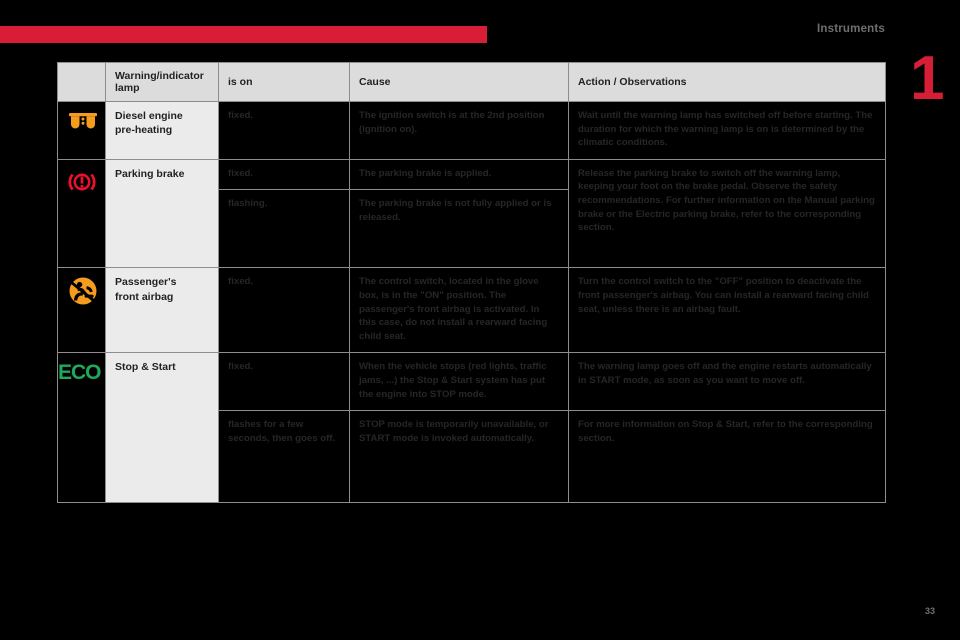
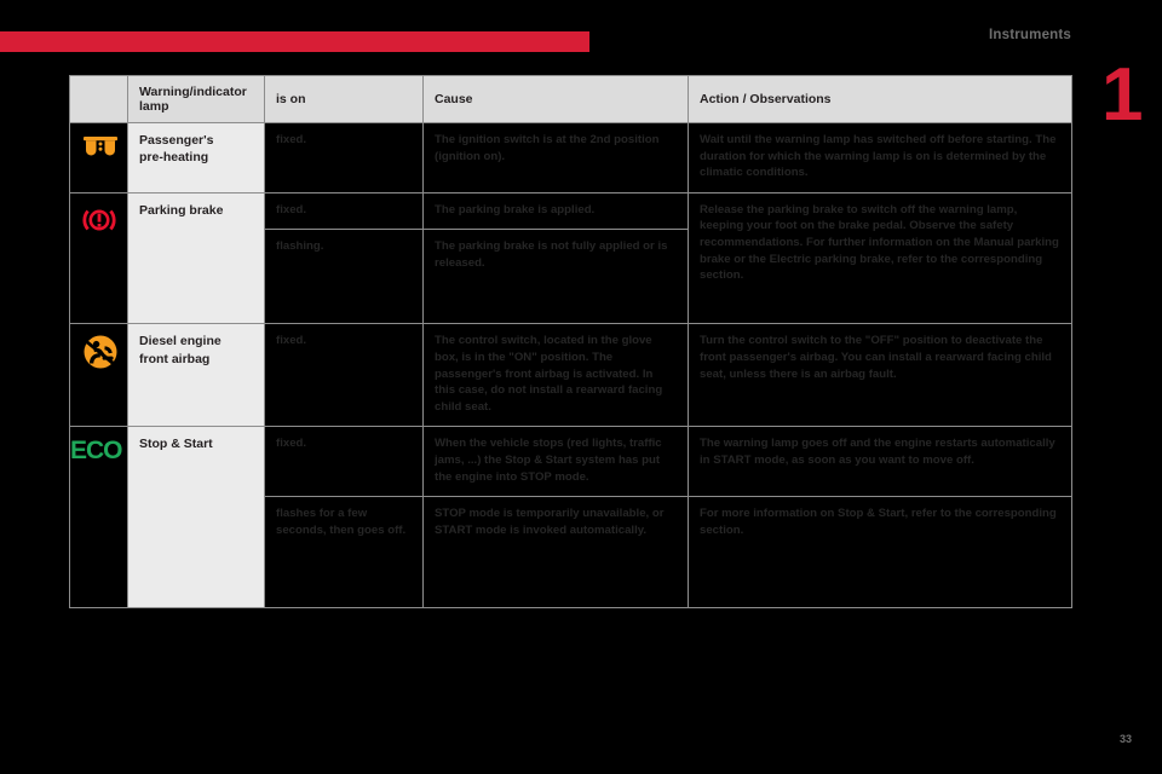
  Instruments
  1
  	Warning/indicator lamp	is on	Cause	Action / Observations
- 	Diesel engine pre-heating	fixed.	The ignition switch is at the 2nd position (ignition on).	Wait until the warning lamp has switched off before starting. The duration for which the warning lamp is on is determined by the climatic conditions.
+ 	Passenger's pre-heating	fixed.	The ignition switch is at the 2nd position (ignition on).	Wait until the warning lamp has switched off before starting. The duration for which the warning lamp is on is determined by the climatic conditions.
  	Parking brake	fixed.	The parking brake is applied.	Release the parking brake to switch off the warning lamp, keeping your foot on the brake pedal. Observe the safety recommendations. For further information on the Manual parking brake or the Electric parking brake, refer to the corresponding section.
  flashing.	The parking brake is not fully applied or is released.
- 	Passenger's front airbag	fixed.	The control switch, located in the glove box, is in the "ON" position. The passenger's front airbag is activated. In this case, do not install a rearward facing child seat.	Turn the control switch to the "OFF" position to deactivate the front passenger's airbag. You can install a rearward facing child seat, unless there is an airbag fault.
+ 	Diesel engine front airbag	fixed.	The control switch, located in the glove box, is in the "ON" position. The passenger's front airbag is activated. In this case, do not install a rearward facing child seat.	Turn the control switch to the "OFF" position to deactivate the front passenger's airbag. You can install a rearward facing child seat, unless there is an airbag fault.
  ECO	Stop & Start	fixed.	When the vehicle stops (red lights, traffic jams, ...) the Stop & Start system has put the engine into STOP mode.	The warning lamp goes off and the engine restarts automatically in START mode, as soon as you want to move off.
  flashes for a few seconds, then goes off.	STOP mode is temporarily unavailable, or START mode is invoked automatically.	For more information on Stop & Start, refer to the corresponding section.
  33
